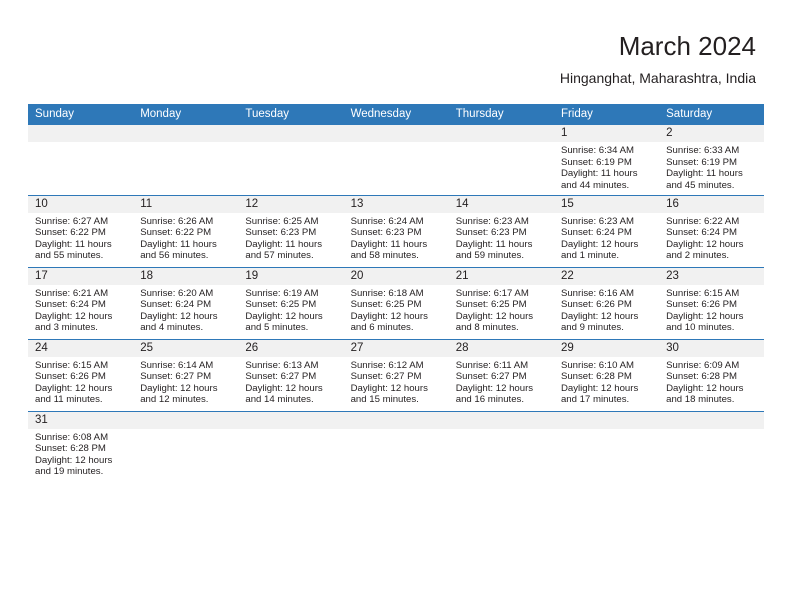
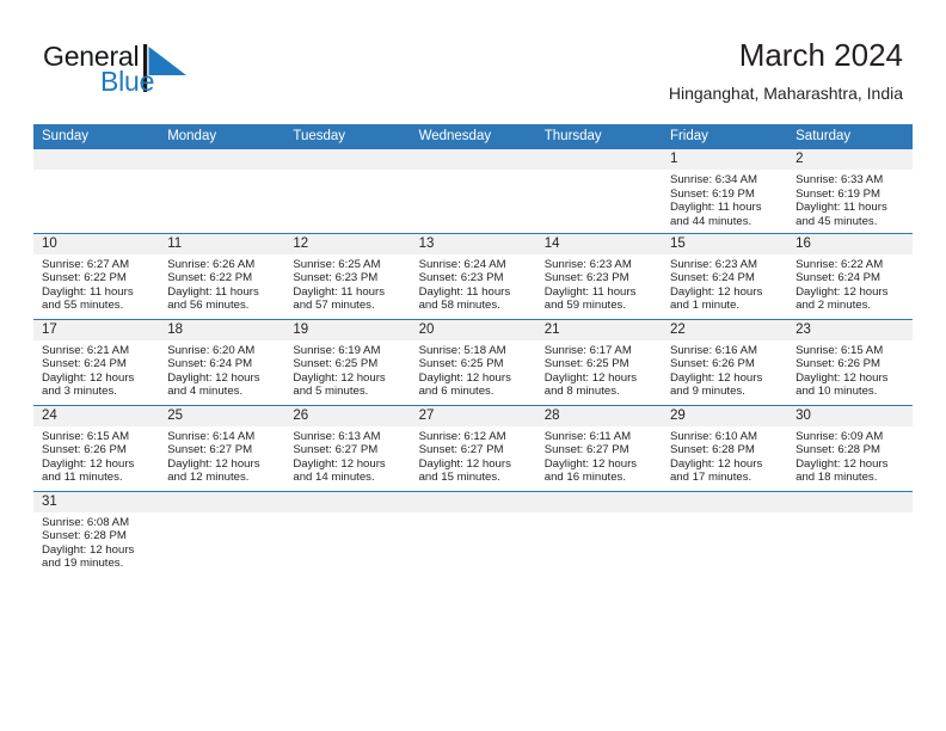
+ General
+ Blue
  March 2024
  Hinganghat, Maharashtra, India
  Sunday	Monday	Tuesday	Wednesday	Thursday	Friday	Saturday
  					1Sunrise: 6:34 AMSunset: 6:19 PMDaylight: 11 hoursand 44 minutes.	2Sunrise: 6:33 AMSunset: 6:19 PMDaylight: 11 hoursand 45 minutes.
  10Sunrise: 6:27 AMSunset: 6:22 PMDaylight: 11 hoursand 55 minutes.	11Sunrise: 6:26 AMSunset: 6:22 PMDaylight: 11 hoursand 56 minutes.	12Sunrise: 6:25 AMSunset: 6:23 PMDaylight: 11 hoursand 57 minutes.	13Sunrise: 6:24 AMSunset: 6:23 PMDaylight: 11 hoursand 58 minutes.	14Sunrise: 6:23 AMSunset: 6:23 PMDaylight: 11 hoursand 59 minutes.	15Sunrise: 6:23 AMSunset: 6:24 PMDaylight: 12 hoursand 1 minute.	16Sunrise: 6:22 AMSunset: 6:24 PMDaylight: 12 hoursand 2 minutes.
- 17Sunrise: 6:21 AMSunset: 6:24 PMDaylight: 12 hoursand 3 minutes.	18Sunrise: 6:20 AMSunset: 6:24 PMDaylight: 12 hoursand 4 minutes.	19Sunrise: 6:19 AMSunset: 6:25 PMDaylight: 12 hoursand 5 minutes.	20Sunrise: 6:18 AMSunset: 6:25 PMDaylight: 12 hoursand 6 minutes.	21Sunrise: 6:17 AMSunset: 6:25 PMDaylight: 12 hoursand 8 minutes.	22Sunrise: 6:16 AMSunset: 6:26 PMDaylight: 12 hoursand 9 minutes.	23Sunrise: 6:15 AMSunset: 6:26 PMDaylight: 12 hoursand 10 minutes.
+ 17Sunrise: 6:21 AMSunset: 6:24 PMDaylight: 12 hoursand 3 minutes.	18Sunrise: 6:20 AMSunset: 6:24 PMDaylight: 12 hoursand 4 minutes.	19Sunrise: 6:19 AMSunset: 6:25 PMDaylight: 12 hoursand 5 minutes.	20Sunrise: 5:18 AMSunset: 6:25 PMDaylight: 12 hoursand 6 minutes.	21Sunrise: 6:17 AMSunset: 6:25 PMDaylight: 12 hoursand 8 minutes.	22Sunrise: 6:16 AMSunset: 6:26 PMDaylight: 12 hoursand 9 minutes.	23Sunrise: 6:15 AMSunset: 6:26 PMDaylight: 12 hoursand 10 minutes.
  24Sunrise: 6:15 AMSunset: 6:26 PMDaylight: 12 hoursand 11 minutes.	25Sunrise: 6:14 AMSunset: 6:27 PMDaylight: 12 hoursand 12 minutes.	26Sunrise: 6:13 AMSunset: 6:27 PMDaylight: 12 hoursand 14 minutes.	27Sunrise: 6:12 AMSunset: 6:27 PMDaylight: 12 hoursand 15 minutes.	28Sunrise: 6:11 AMSunset: 6:27 PMDaylight: 12 hoursand 16 minutes.	29Sunrise: 6:10 AMSunset: 6:28 PMDaylight: 12 hoursand 17 minutes.	30Sunrise: 6:09 AMSunset: 6:28 PMDaylight: 12 hoursand 18 minutes.
  31Sunrise: 6:08 AMSunset: 6:28 PMDaylight: 12 hoursand 19 minutes.
